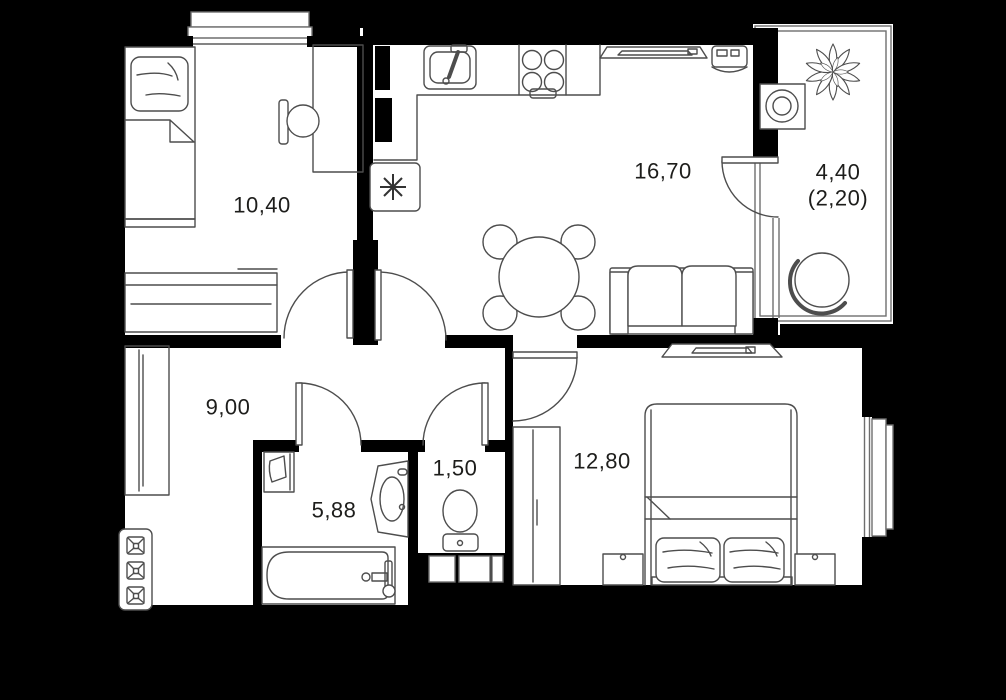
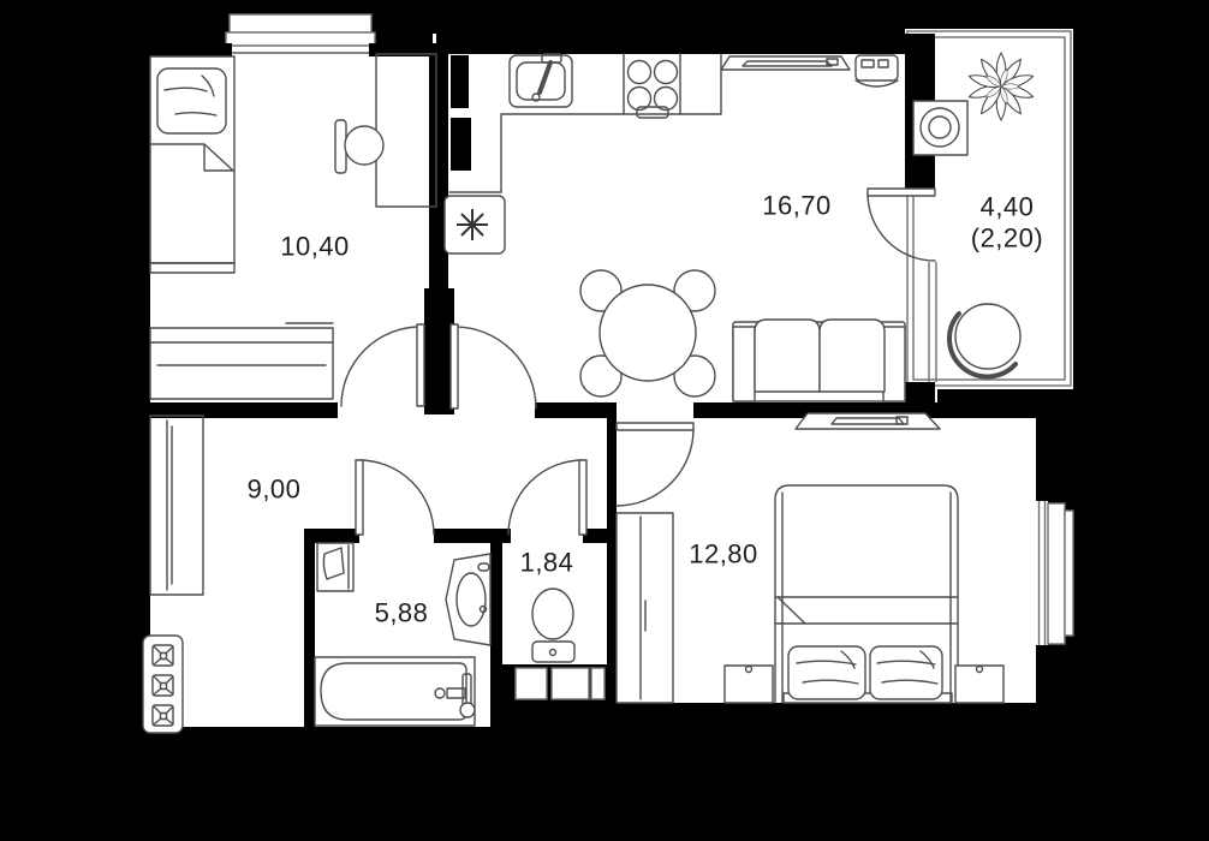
  10,40
  16,70
  4,40
  (2,20)
  9,00
  5,88
- 1,50
+ 1,84
  12,80
